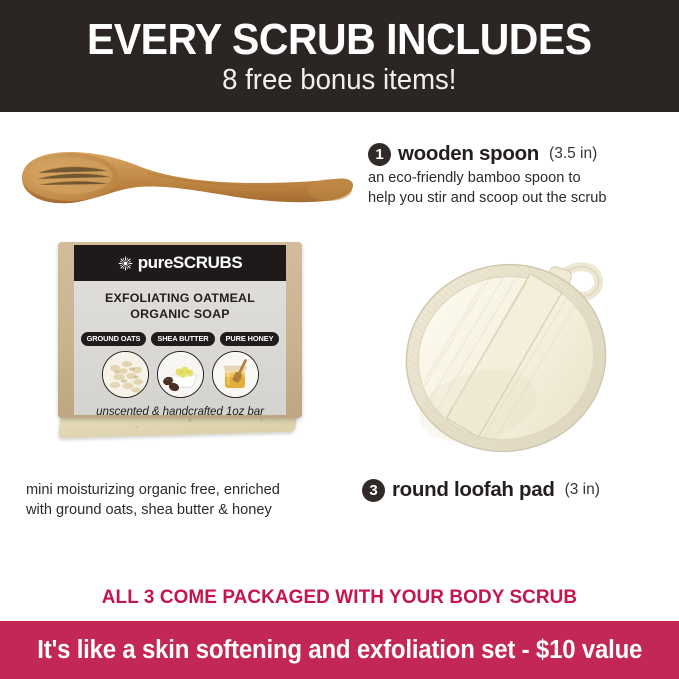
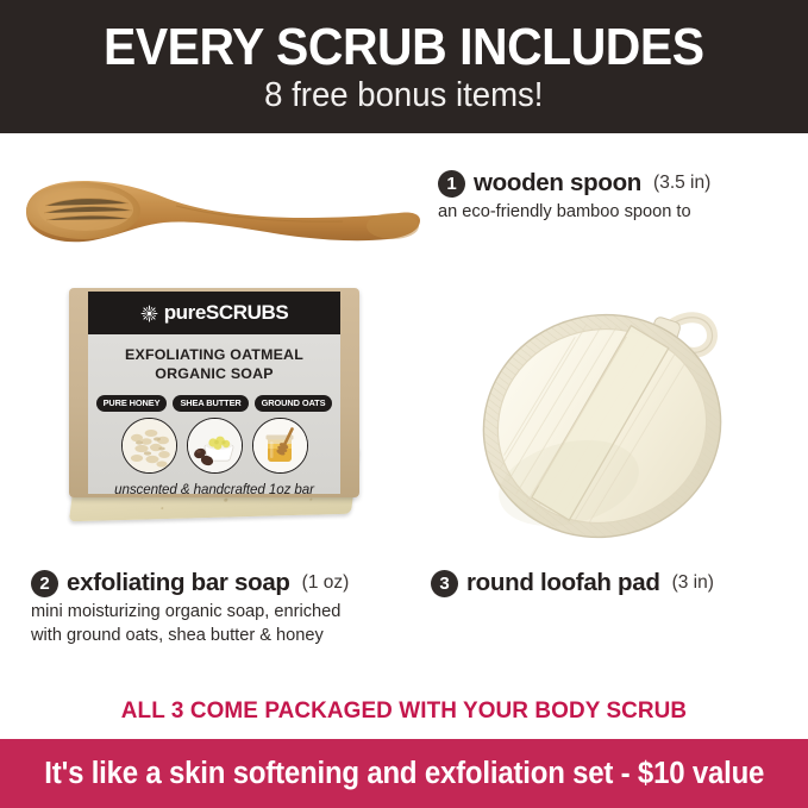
  EVERY SCRUB INCLUDES
  8 free bonus items!
  1
  wooden spoon
  (3.5 in)
  an eco-friendly bamboo spoon to
- help you stir and scoop out the scrub
  pureSCRUBS
  EXFOLIATING OATMEAL
  ORGANIC SOAP
- GROUND OATS
+ PURE HONEY
  SHEA BUTTER
- PURE HONEY
+ GROUND OATS
  unscented & handcrafted 1oz bar
+ 2
+ exfoliating bar soap
+ (1 oz)
- mini moisturizing organic free, enriched
+ mini moisturizing organic soap, enriched
  with ground oats, shea butter & honey
  3
  round loofah pad
  (3 in)
  ALL 3 COME PACKAGED WITH YOUR BODY SCRUB
  It's like a skin softening and exfoliation set - $10 value
